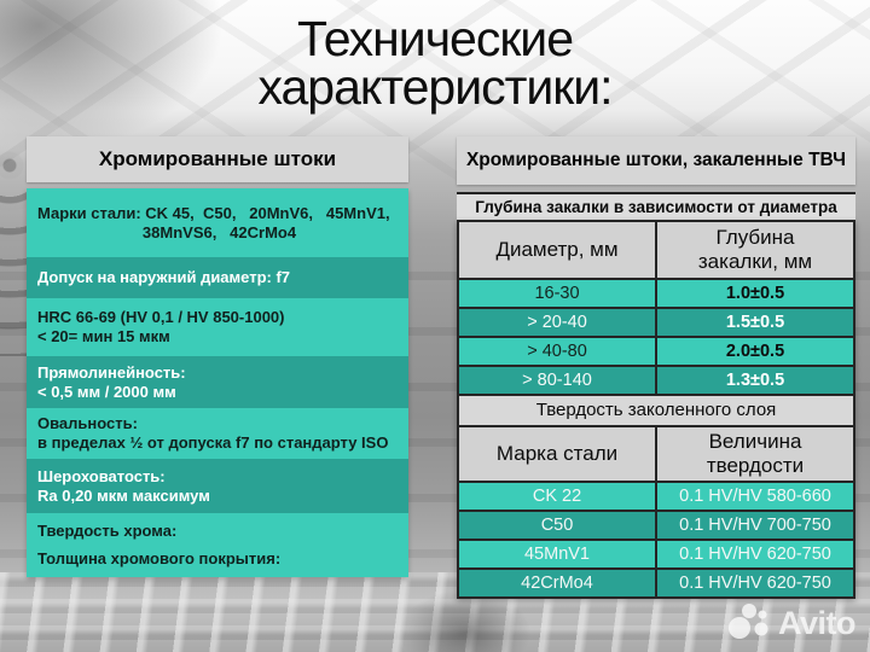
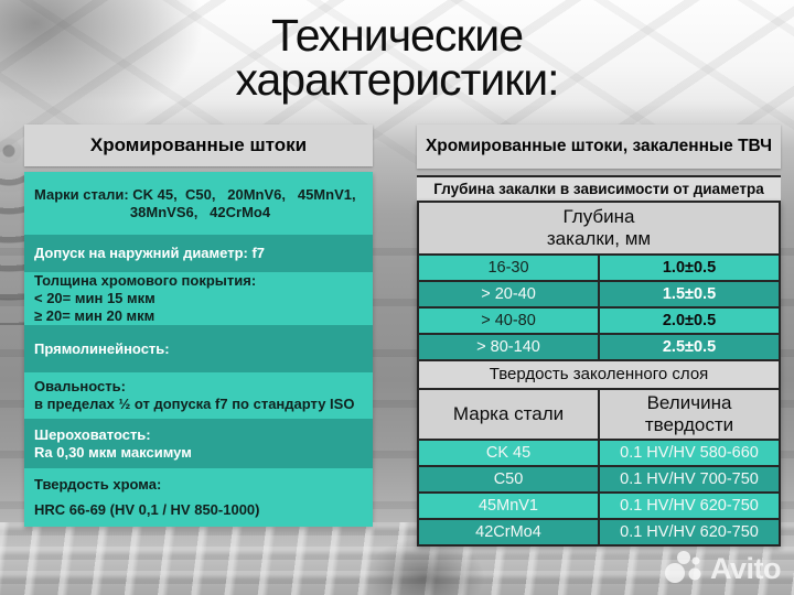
  Технические
  характеристики:
  Хромированные штоки
  Марки стали: CK 45, C50, 20MnV6, 45MnV1,
  38MnVS6, 42CrMo4
  Допуск на наружний диаметр: f7
- HRC 66-69 (HV 0,1 / HV 850-1000)
+ Толщина хромового покрытия:
  < 20= мин 15 мкм
+ ≥ 20= мин 20 мкм
  Прямолинейность:
- < 0,5 мм / 2000 мм
  Овальность:
  в пределах ½ от допуска f7 по стандарту ISO
  Шероховатость:
- Ra 0,20 мкм максимум
+ Ra 0,30 мкм максимум
  Твердость хрома:
- Толщина хромового покрытия:
+ HRC 66-69 (HV 0,1 / HV 850-1000)
  Хромированные штоки, закаленные ТВЧ
  Глубина закалки в зависимости от диаметра
- Диаметр, мм
  Глубина
  закалки, мм
  16-30
  1.0±0.5
  > 20-40
  1.5±0.5
  > 40-80
  2.0±0.5
  > 80-140
- 1.3±0.5
+ 2.5±0.5
  Твердость заколенного слоя
  Марка стали
  Величина
  твердости
- CK 22
+ CK 45
  0.1 HV/HV 580-660
  C50
  0.1 HV/HV 700-750
  45MnV1
  0.1 HV/HV 620-750
  42CrMo4
  0.1 HV/HV 620-750
  Avito
